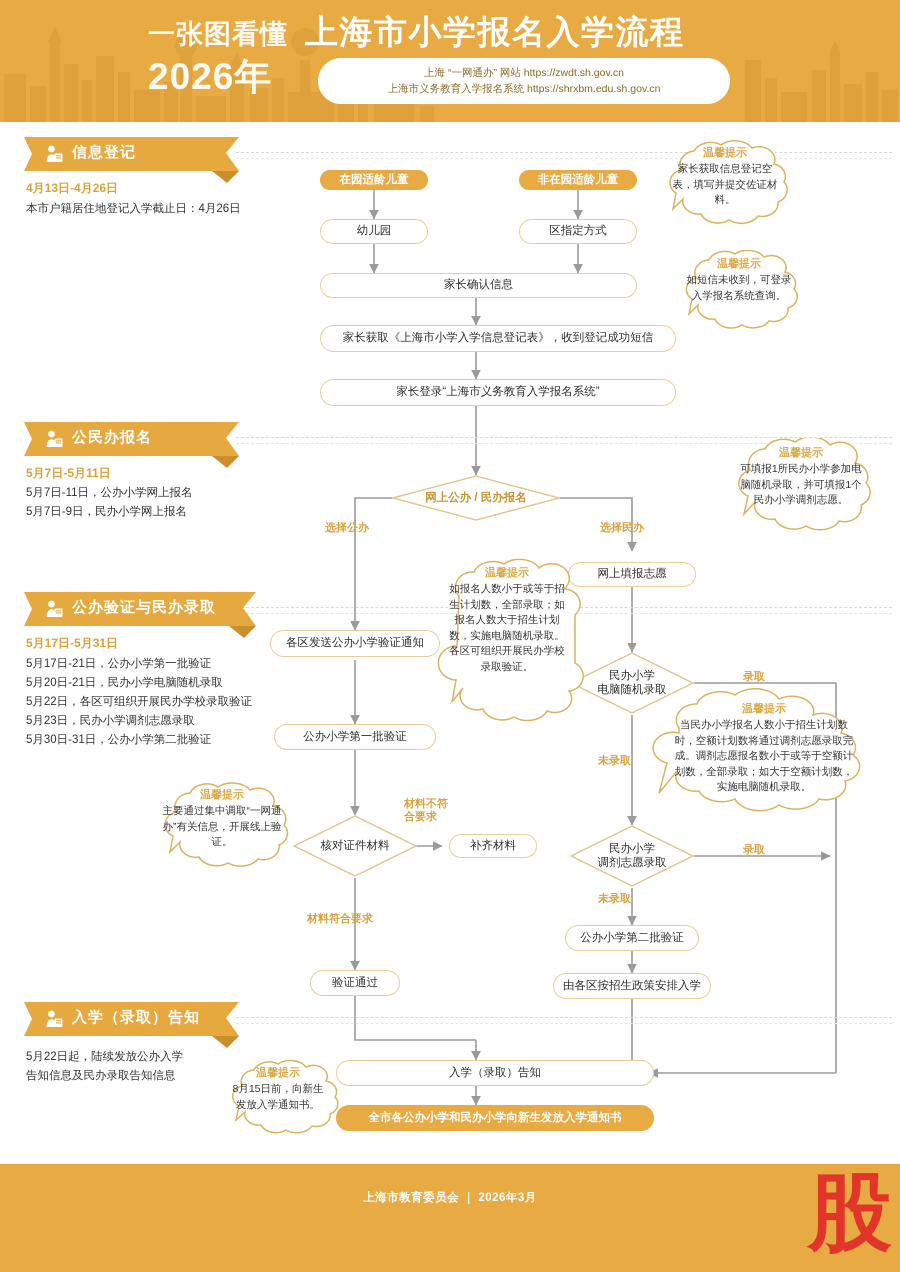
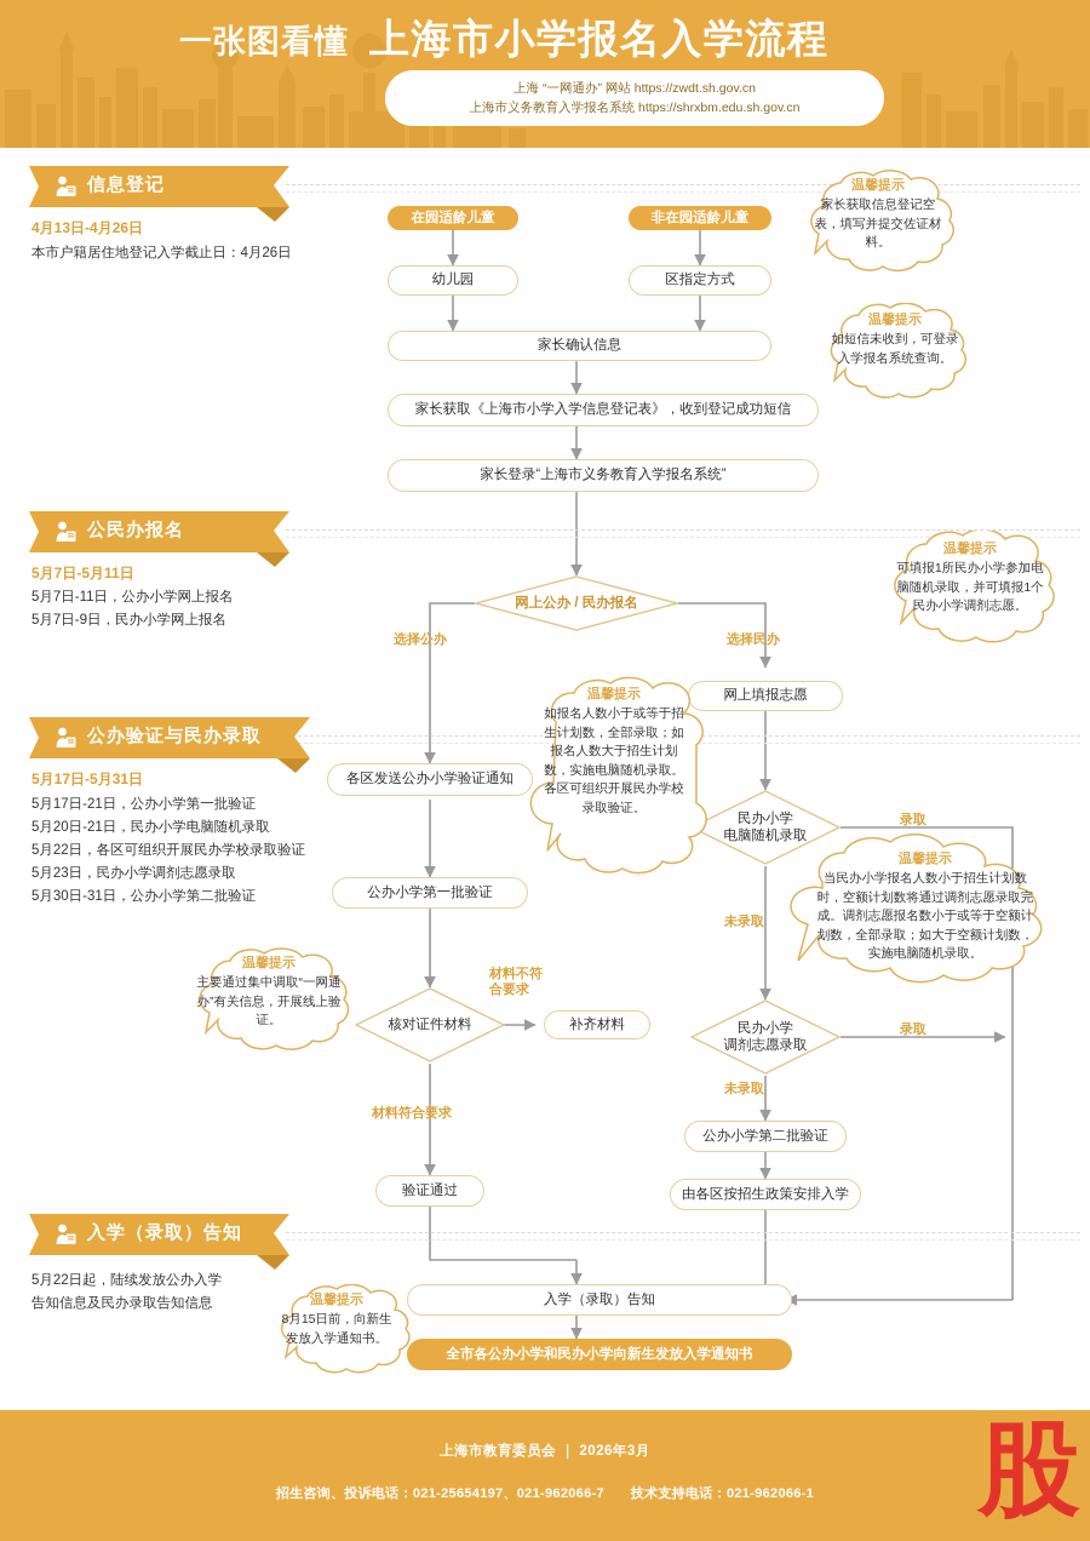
  一张图看懂
  上海市小学报名入学流程
- 2026年
  上海 “一网通办” 网站 https://zwdt.sh.gov.cn
  上海市义务教育入学报名系统 https://shrxbm.edu.sh.gov.cn
  信息登记
  4月13日-4月26日
  本市户籍居住地登记入学截止日：4月26日
  在园适龄儿童
  非在园适龄儿童
  幼儿园
  区指定方式
  家长确认信息
  家长获取《上海市小学入学信息登记表》，收到登记成功短信
  家长登录“上海市义务教育入学报名系统”
  温馨提示
  家长获取信息登记空表，填写并提交佐证材料。
  温馨提示
  如短信未收到，可登录入学报名系统查询。
  公民办报名
  5月7日-5月11日
  5月7日-11日，公办小学网上报名
  5月7日-9日，民办小学网上报名
  网上公办 / 民办报名
  选择公办
  选择民办
  网上填报志愿
  温馨提示
  可填报1所民办小学参加电脑随机录取，并可填报1个民办小学调剂志愿。
  公办验证与民办录取
  5月17日-5月31日
  5月17日-21日，公办小学第一批验证
  5月20日-21日，民办小学电脑随机录取
  5月22日，各区可组织开展民办学校录取验证
  5月23日，民办小学调剂志愿录取
  5月30日-31日，公办小学第二批验证
  各区发送公办小学验证通知
  公办小学第一批验证
  民办小学
  电脑随机录取
  民办小学
  调剂志愿录取
  核对证件材料
  补齐材料
  验证通过
  公办小学第二批验证
  由各区按招生政策安排入学
  录取
  录取
  未录取
  未录取
  材料不符
  合要求
  材料符合要求
  温馨提示
  如报名人数小于或等于招生计划数，全部录取；如报名人数大于招生计划数，实施电脑随机录取。各区可组织开展民办学校录取验证。
  温馨提示
  当民办小学报名人数小于招生计划数时，空额计划数将通过调剂志愿录取完成。调剂志愿报名数小于或等于空额计划数，全部录取；如大于空额计划数，实施电脑随机录取。
  温馨提示
  主要通过集中调取“一网通办”有关信息，开展线上验证。
  入学（录取）告知
  5月22日起，陆续发放公办入学
  告知信息及民办录取告知信息
  温馨提示
  8月15日前，向新生发放入学通知书。
  入学（录取）告知
  全市各公办小学和民办小学向新生发放入学通知书
  上海市教育委员会 ｜ 2026年3月
+ 招生咨询、投诉电话：021-25654197、021-962066-7 技术支持电话：021-962066-1
  股
